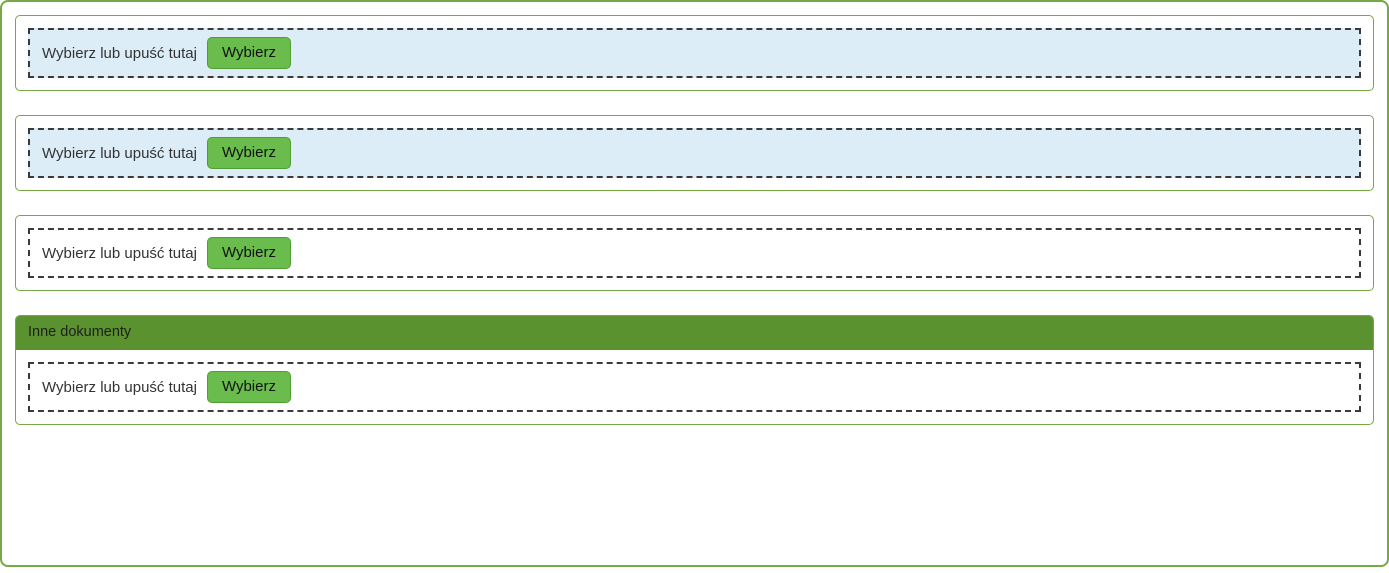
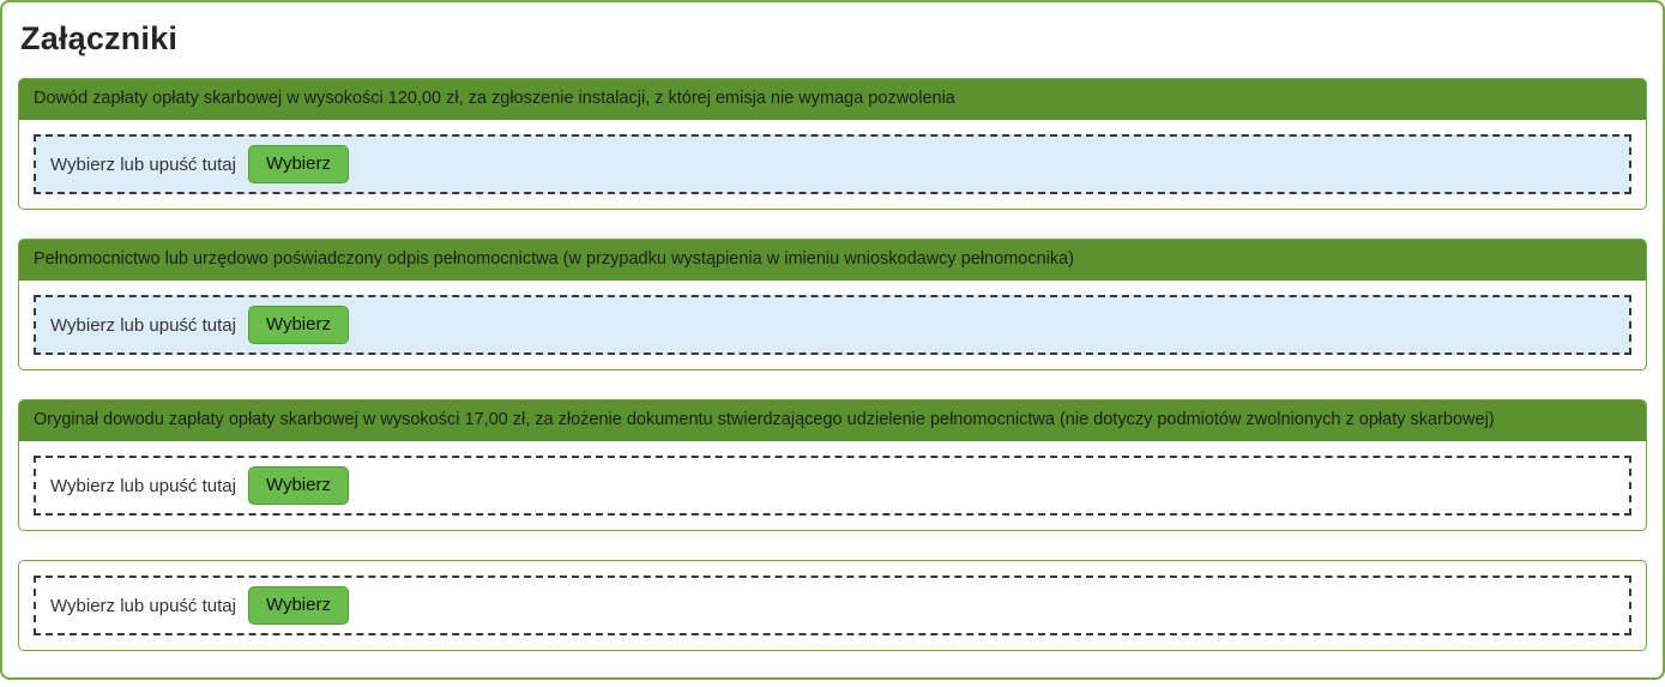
+ Załączniki
+ Dowód zapłaty opłaty skarbowej w wysokości 120,00 zł, za zgłoszenie instalacji, z której emisja nie wymaga pozwolenia
  Wybierz lub upuść tutaj
  Wybierz
+ Pełnomocnictwo lub urzędowo poświadczony odpis pełnomocnictwa (w przypadku wystąpienia w imieniu wnioskodawcy pełnomocnika)
  Wybierz lub upuść tutaj
  Wybierz
+ Oryginał dowodu zapłaty opłaty skarbowej w wysokości 17,00 zł, za złożenie dokumentu stwierdzającego udzielenie pełnomocnictwa (nie dotyczy podmiotów zwolnionych z opłaty skarbowej)
  Wybierz lub upuść tutaj
  Wybierz
- Inne dokumenty
  Wybierz lub upuść tutaj
  Wybierz
